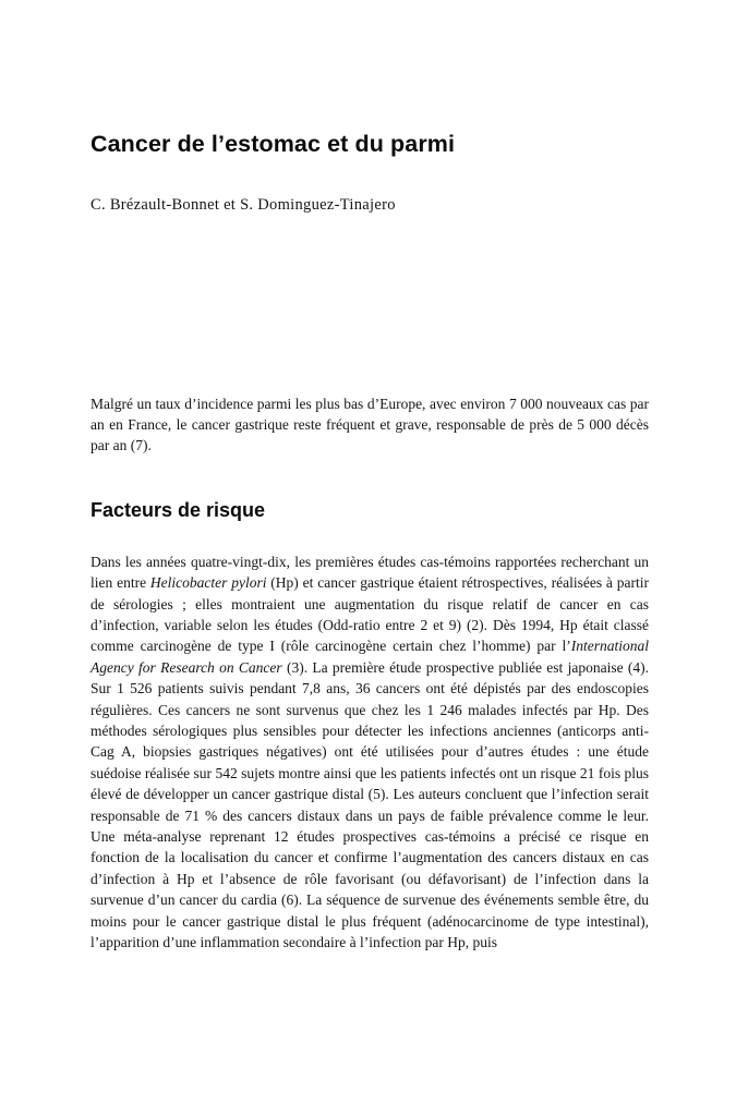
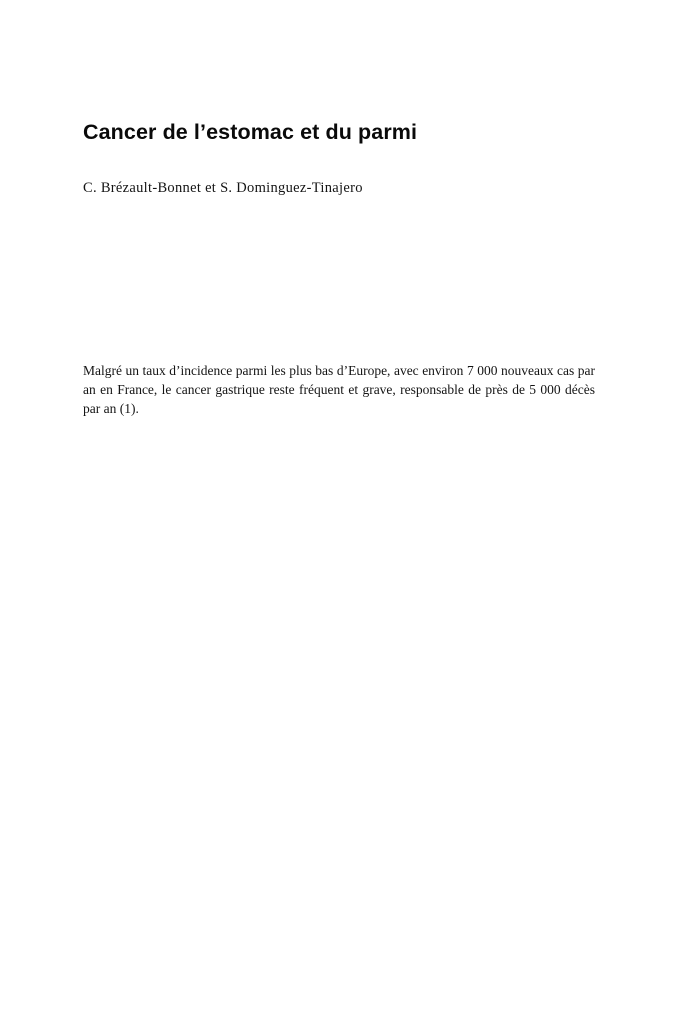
  Cancer de l’estomac et du parmi
  C. Brézault-Bonnet et S. Dominguez-Tinajero
- Malgré un taux d’incidence parmi les plus bas d’Europe, avec environ 7 000 nouveaux cas par an en France, le cancer gastrique reste fréquent et grave, responsable de près de 5 000 décès par an (7).
+ Malgré un taux d’incidence parmi les plus bas d’Europe, avec environ 7 000 nouveaux cas par an en France, le cancer gastrique reste fréquent et grave, responsable de près de 5 000 décès par an (1).
- Facteurs de risque
- Dans les années quatre-vingt-dix, les premières études cas-témoins rapportées recherchant un lien entre Helicobacter pylori (Hp) et cancer gastrique étaient rétrospectives, réalisées à partir de sérologies ; elles montraient une augmentation du risque relatif de cancer en cas d’infection, variable selon les études (Odd-ratio entre 2 et 9) (2). Dès 1994, Hp était classé comme carcinogène de type I (rôle carcinogène certain chez l’homme) par l’International Agency for Research on Cancer (3). La première étude prospective publiée est japonaise (4). Sur 1 526 patients suivis pendant 7,8 ans, 36 cancers ont été dépistés par des endoscopies régulières. Ces cancers ne sont survenus que chez les 1 246 malades infectés par Hp. Des méthodes sérologiques plus sensibles pour détecter les infections anciennes (anticorps anti-Cag A, biopsies gastriques négatives) ont été utilisées pour d’autres études : une étude suédoise réalisée sur 542 sujets montre ainsi que les patients infectés ont un risque 21 fois plus élevé de développer un cancer gastrique distal (5). Les auteurs concluent que l’infection serait responsable de 71 % des cancers distaux dans un pays de faible prévalence comme le leur. Une méta-analyse reprenant 12 études prospectives cas-témoins a précisé ce risque en fonction de la localisation du cancer et confirme l’augmentation des cancers distaux en cas d’infection à Hp et l’absence de rôle favorisant (ou défavorisant) de l’infection dans la survenue d’un cancer du cardia (6). La séquence de survenue des événements semble être, du moins pour le cancer gastrique distal le plus fréquent (adénocarcinome de type intestinal), l’apparition d’une inflammation secondaire à l’infection par Hp, puis
